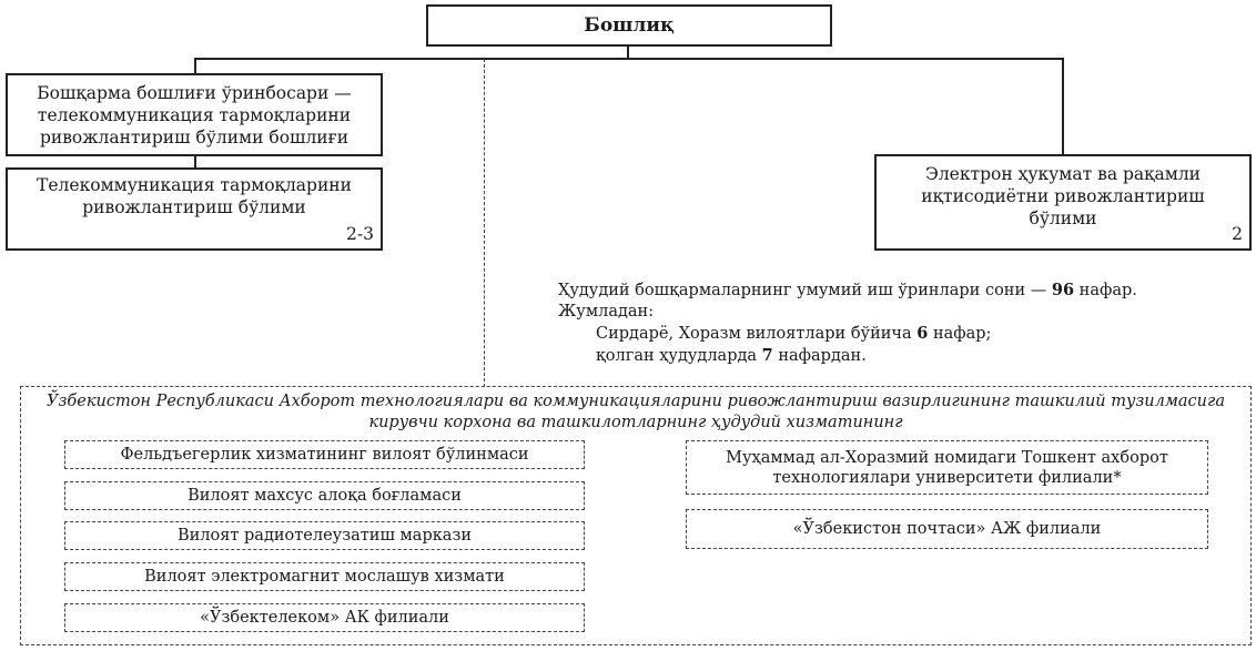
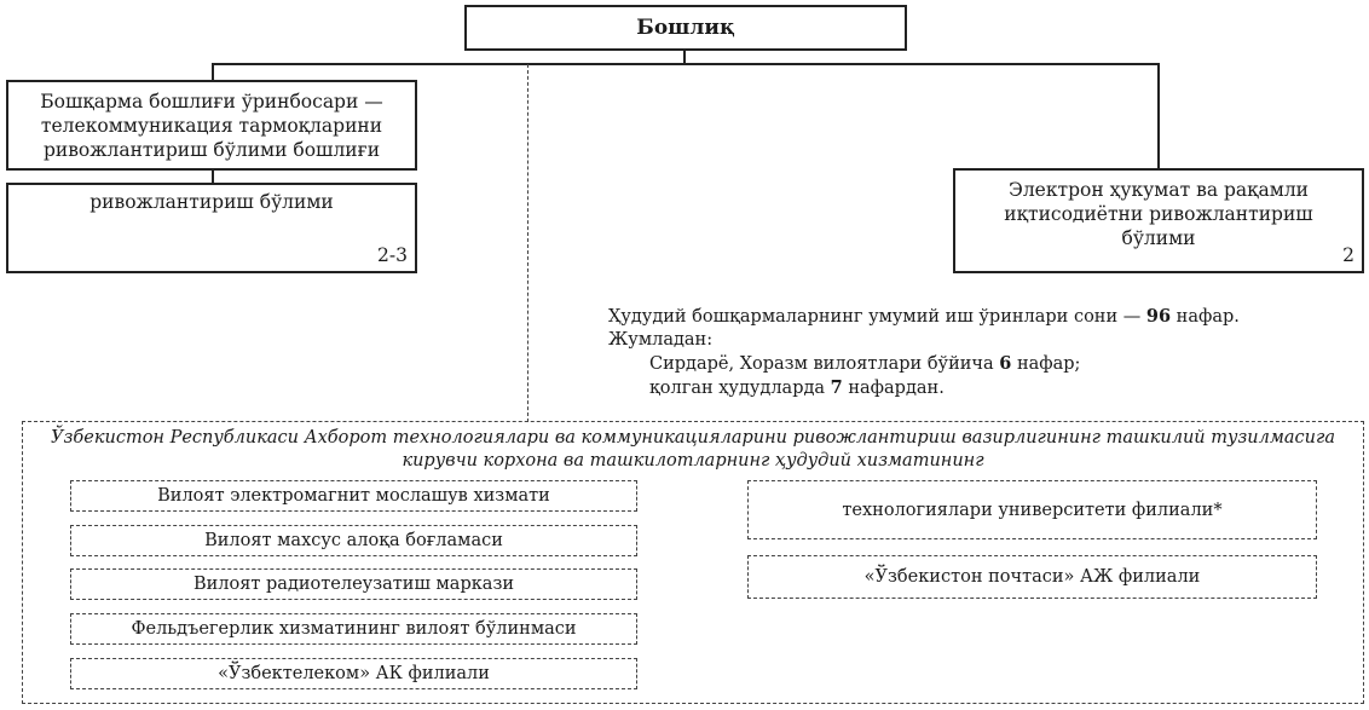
  Бошлиқ
  Бошқарма бошлиғи ўринбосари —
  телекоммуникация тармоқларини
  ривожлантириш бўлими бошлиғи
- Телекоммуникация тармоқларини
  ривожлантириш бўлими
  2-3
  Электрон ҳукумат ва рақамли
  иқтисодиётни ривожлантириш
  бўлими
  2
  Ҳудудий бошқармаларнинг умумий иш ўринлари сони — 96 нафар.
  Жумладан:
  Сирдарё, Хоразм вилоятлари бўйича 6 нафар;
  қолган ҳудудларда 7 нафардан.
  Ўзбекистон Республикаси Ахборот технологиялари ва коммуникацияларини ривожлантириш вазирлигининг ташкилий тузилмасига
  кирувчи корхона ва ташкилотларнинг ҳудудий хизматининг
- Фельдъегерлик хизматининг вилоят бўлинмаси
+ Вилоят электромагнит мослашув хизмати
  Вилоят махсус алоқа боғламаси
  Вилоят радиотелеузатиш маркази
- Вилоят электромагнит мослашув хизмати
+ Фельдъегерлик хизматининг вилоят бўлинмаси
  «Ўзбектелеком» АК филиали
- Муҳаммад ал-Хоразмий номидаги Тошкент ахборот
  технологиялари университети филиали*
  «Ўзбекистон почтаси» АЖ филиали
